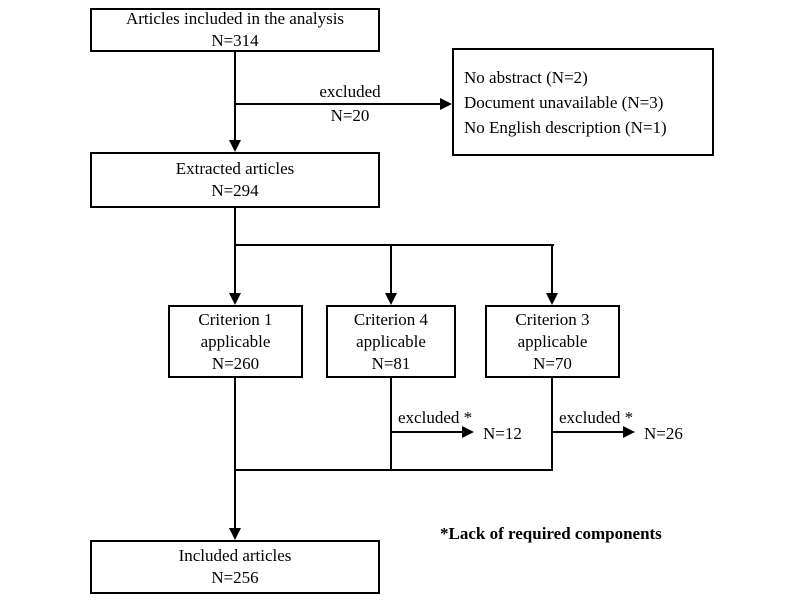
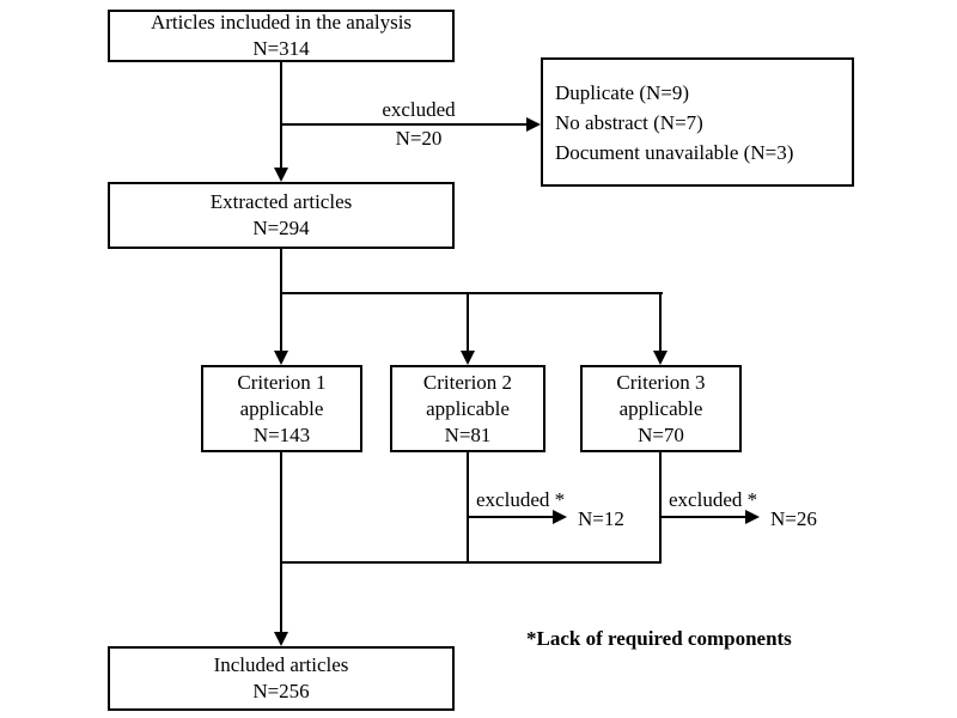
  Articles included in the analysis
  N=314
+ Duplicate (N=9)
- No abstract (N=2)
+ No abstract (N=7)
  Document unavailable (N=3)
- No English description (N=1)
  Extracted articles
  N=294
  Criterion 1
  applicable
- N=260
+ N=143
- Criterion 4
+ Criterion 2
  applicable
  N=81
  Criterion 3
  applicable
  N=70
  Included articles
  N=256
  excluded
  N=20
  excluded *
  N=12
  excluded *
  N=26
  *Lack of required components
